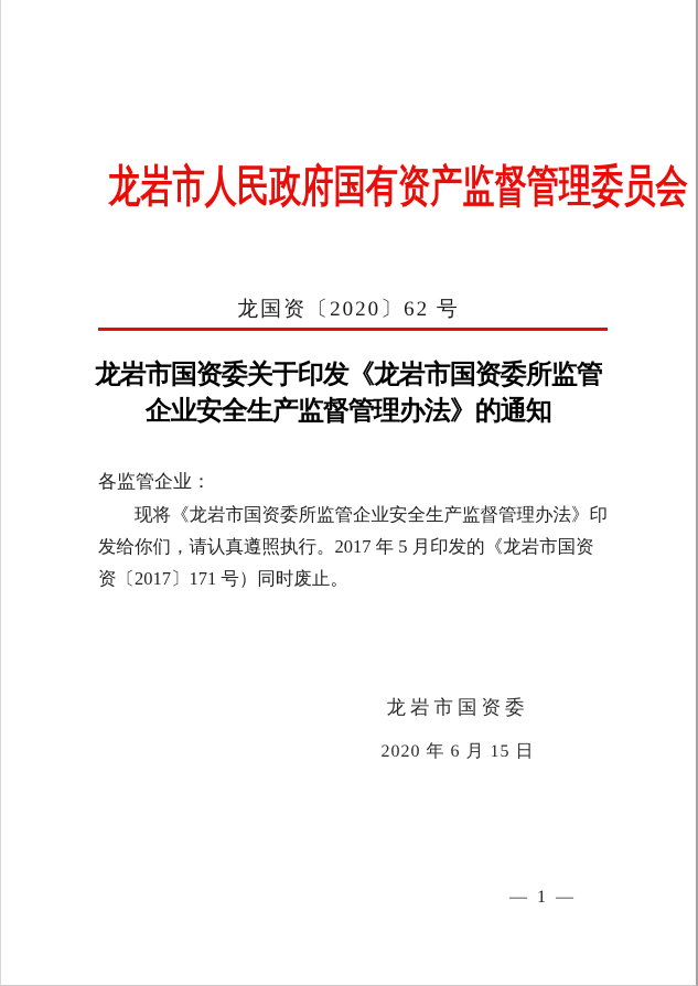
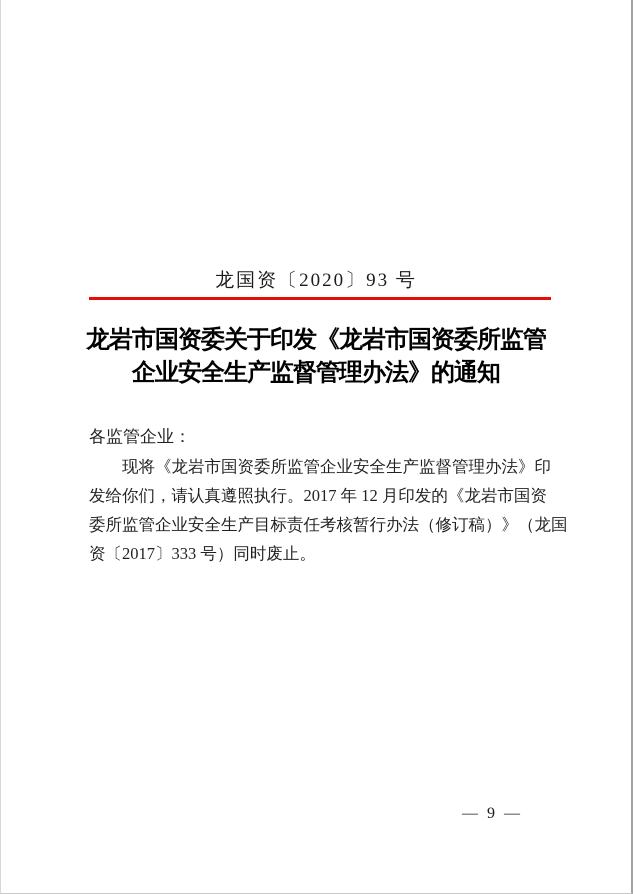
- 龙岩市人民政府国有资产监督管理委员会
- 龙国资〔2020〕62 号
+ 龙国资〔2020〕93 号
  龙岩市国资委关于印发《龙岩市国资委所监管
  企业安全生产监督管理办法》的通知
  各监管企业：
  现将《龙岩市国资委所监管企业安全生产监督管理办法》印
- 发给你们，请认真遵照执行。2017 年 5 月印发的《龙岩市国资
+ 发给你们，请认真遵照执行。2017 年 12 月印发的《龙岩市国资
+ 委所监管企业安全生产目标责任考核暂行办法（修订稿）》（龙国
- 资〔2017〕171 号）同时废止。
+ 资〔2017〕333 号）同时废止。
- 龙岩市国资委
- 2020 年 6 月 15 日
- — 1 —
+ — 9 —
